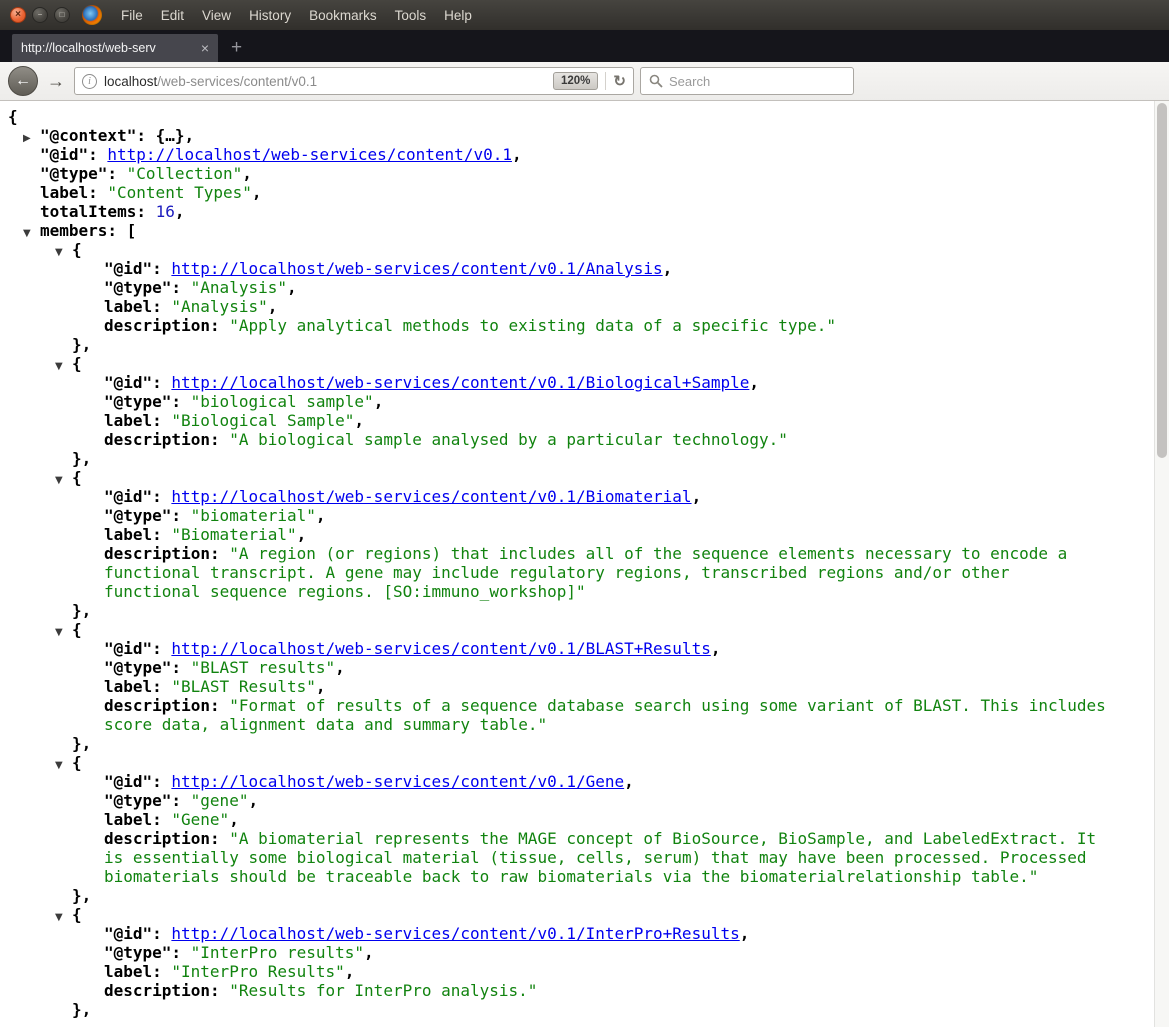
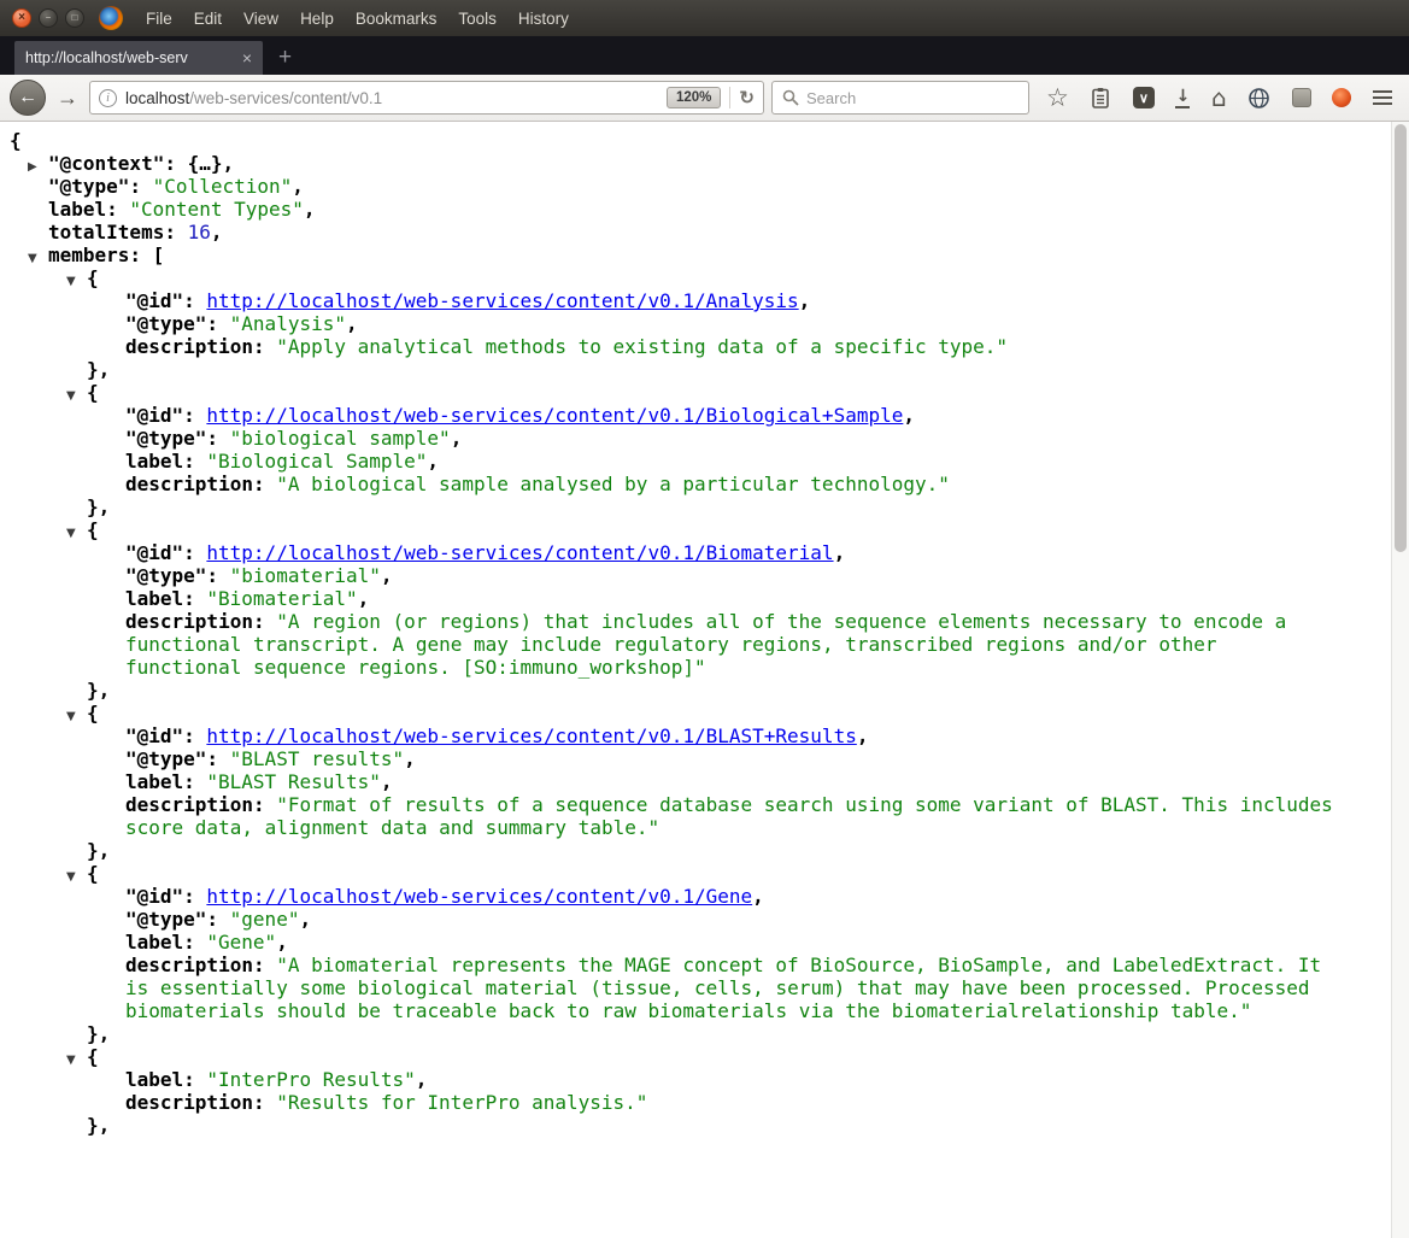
  ×
  −
  □
  File
  Edit
  View
- History
+ Help
  Bookmarks
  Tools
- Help
+ History
  http://localhost/web-serv
  ×
  +
  ←
  →
  i
  localhost/web-services/content/v0.1
  120%
  ↻
  Search
+ ☆
+ ∨
+ ↓
+ ⌂
  {
  ▶
  "@context": {…},
- "@id": http://localhost/web-services/content/v0.1,
  "@type": "Collection",
  label: "Content Types",
  totalItems: 16,
  ▼
  members: [
  ▼
  {
  "@id": http://localhost/web-services/content/v0.1/Analysis,
  "@type": "Analysis",
- label: "Analysis",
  description: "Apply analytical methods to existing data of a specific type."
  },
  ▼
  {
  "@id": http://localhost/web-services/content/v0.1/Biological+Sample,
  "@type": "biological sample",
  label: "Biological Sample",
  description: "A biological sample analysed by a particular technology."
  },
  ▼
  {
  "@id": http://localhost/web-services/content/v0.1/Biomaterial,
  "@type": "biomaterial",
  label: "Biomaterial",
  description: "A region (or regions) that includes all of the sequence elements necessary to encode a functional transcript. A gene may include regulatory regions, transcribed regions and/or other functional sequence regions. [SO:immuno_workshop]"
  },
  ▼
  {
  "@id": http://localhost/web-services/content/v0.1/BLAST+Results,
  "@type": "BLAST results",
  label: "BLAST Results",
  description: "Format of results of a sequence database search using some variant of BLAST. This includes score data, alignment data and summary table."
  },
  ▼
  {
  "@id": http://localhost/web-services/content/v0.1/Gene,
  "@type": "gene",
  label: "Gene",
  description: "A biomaterial represents the MAGE concept of BioSource, BioSample, and LabeledExtract. It is essentially some biological material (tissue, cells, serum) that may have been processed. Processed biomaterials should be traceable back to raw biomaterials via the biomaterialrelationship table."
  },
  ▼
  {
- "@id": http://localhost/web-services/content/v0.1/InterPro+Results,
- "@type": "InterPro results",
  label: "InterPro Results",
  description: "Results for InterPro analysis."
  },
